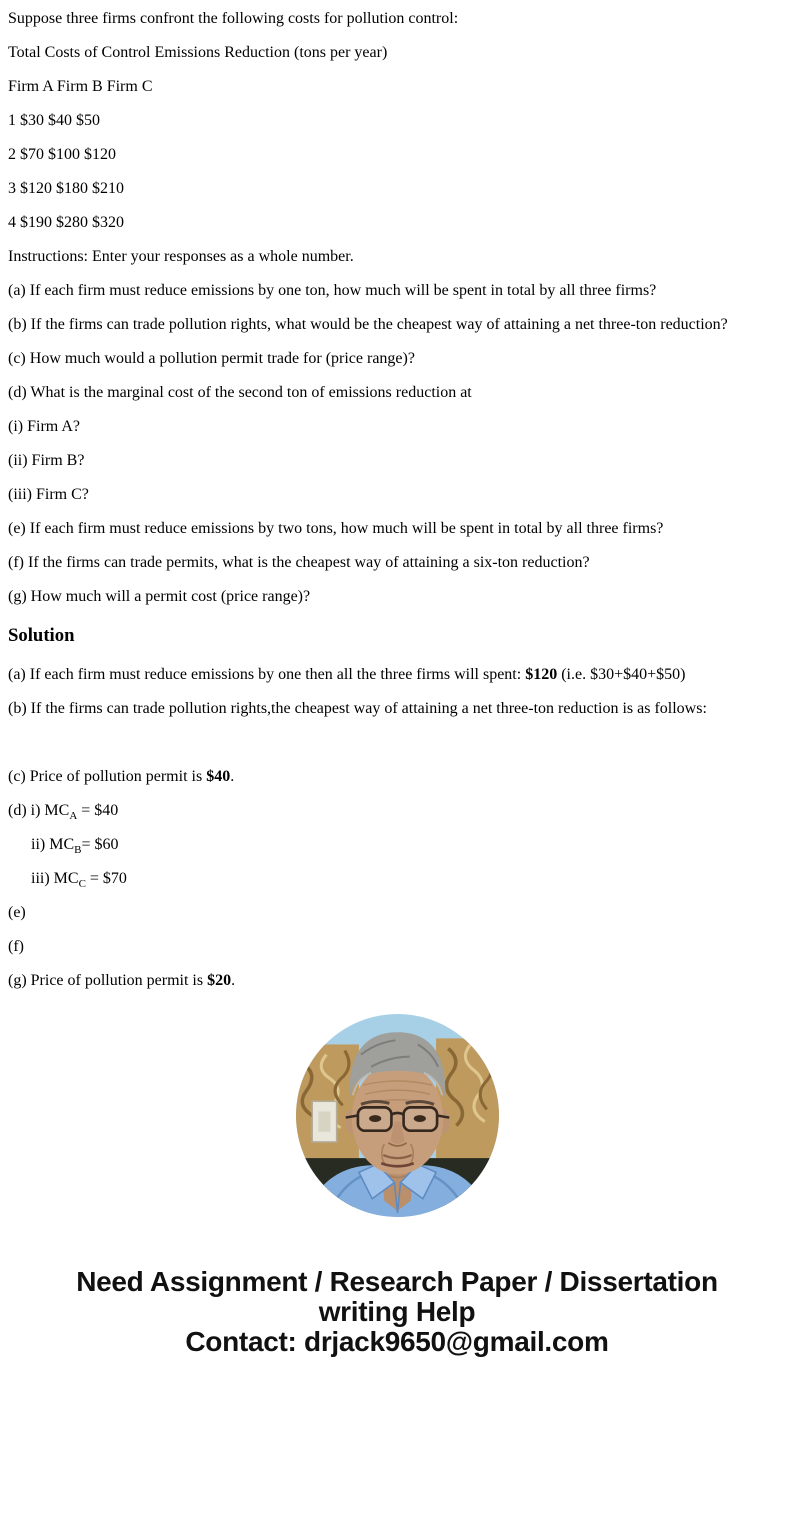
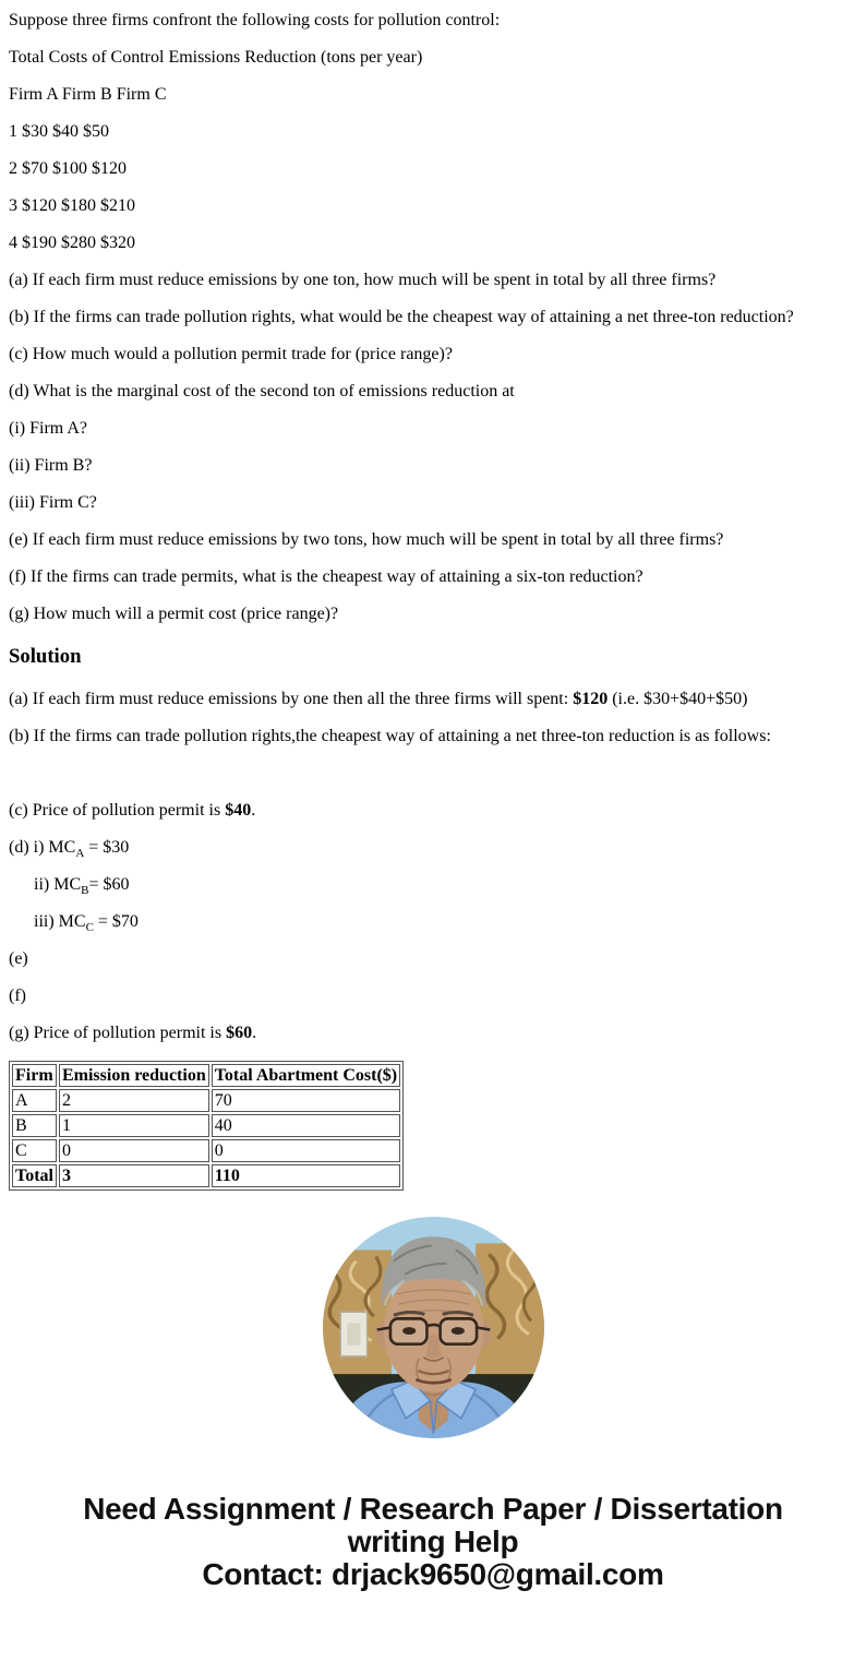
  Suppose three firms confront the following costs for pollution control:
  Total Costs of Control Emissions Reduction (tons per year)
  Firm A Firm B Firm C
  1 $30 $40 $50
  2 $70 $100 $120
  3 $120 $180 $210
  4 $190 $280 $320
- Instructions: Enter your responses as a whole number.
  (a) If each firm must reduce emissions by one ton, how much will be spent in total by all three firms?
  (b) If the firms can trade pollution rights, what would be the cheapest way of attaining a net three-ton reduction?
  (c) How much would a pollution permit trade for (price range)?
  (d) What is the marginal cost of the second ton of emissions reduction at
  (i) Firm A?
  (ii) Firm B?
  (iii) Firm C?
  (e) If each firm must reduce emissions by two tons, how much will be spent in total by all three firms?
  (f) If the firms can trade permits, what is the cheapest way of attaining a six-ton reduction?
  (g) How much will a permit cost (price range)?
  Solution
  (a) If each firm must reduce emissions by one then all the three firms will spent: $120 (i.e. $30+$40+$50)
  (b) If the firms can trade pollution rights,the cheapest way of attaining a net three-ton reduction is as follows:
  (c) Price of pollution permit is $40.
- (d) i) MCA = $40
+ (d) i) MCA = $30
  ii) MCB= $60
  iii) MCC = $70
  (e)
  (f)
- (g) Price of pollution permit is $20.
+ (g) Price of pollution permit is $60.
+ Firm	Emission reduction	Total Abartment Cost($)
+ A	2	70
+ B	1	40
+ C	0	0
+ Total	3	110
  Need Assignment / Research Paper / Dissertation
  writing Help
  Contact: drjack9650@gmail.com
